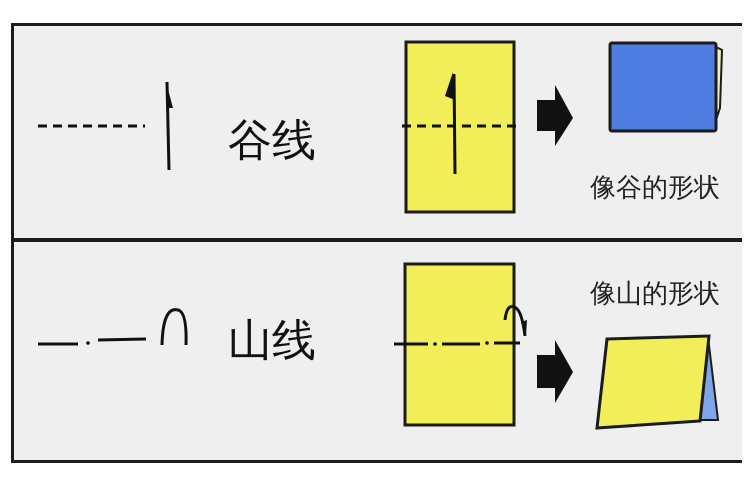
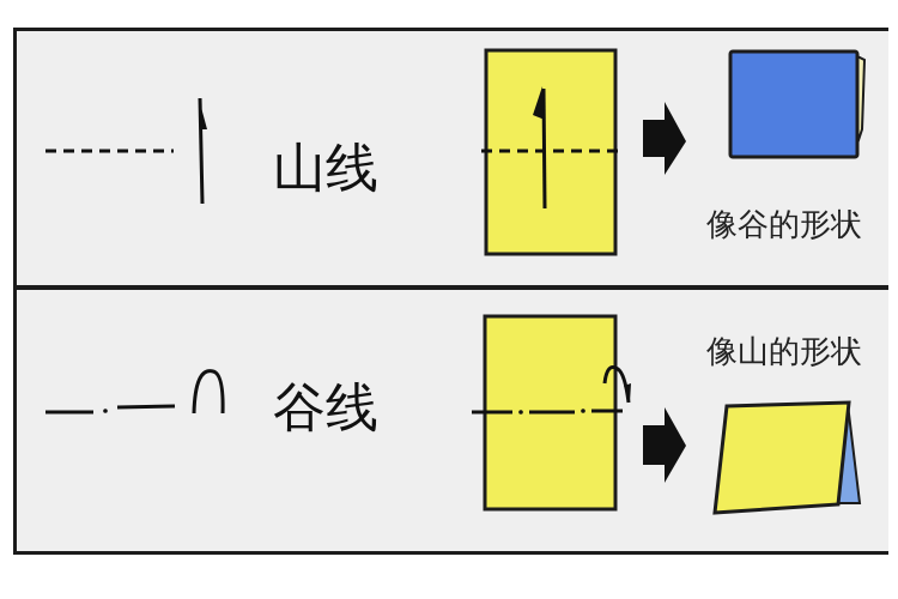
- 谷线
+ 山线
  像谷的形状
- 山线
+ 谷线
  像山的形状
